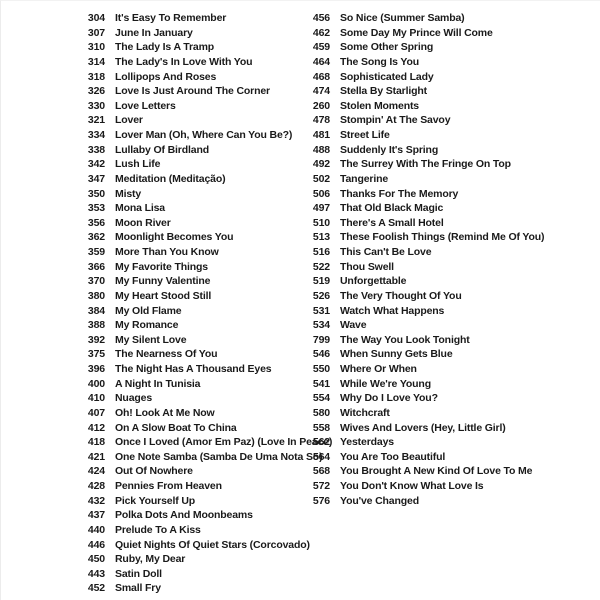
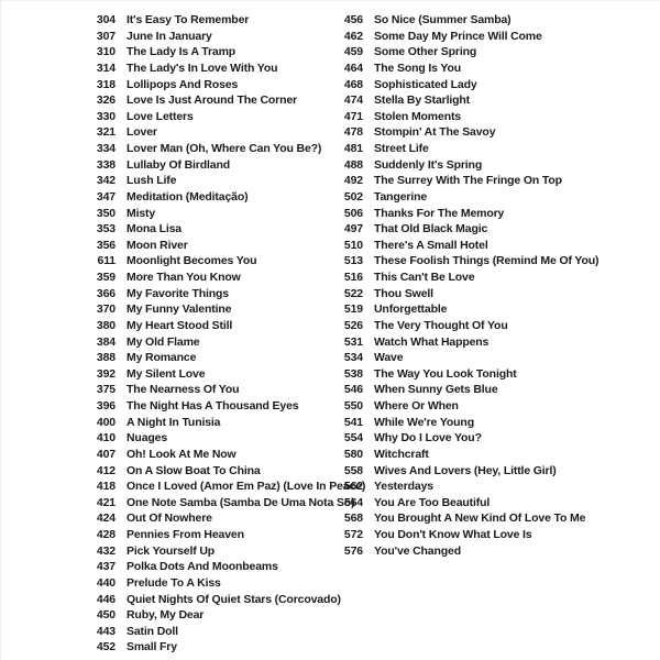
  304
  It's Easy To Remember
  307
  June In January
  310
  The Lady Is A Tramp
  314
  The Lady's In Love With You
  318
  Lollipops And Roses
  326
  Love Is Just Around The Corner
  330
  Love Letters
  321
  Lover
  334
  Lover Man (Oh, Where Can You Be?)
  338
  Lullaby Of Birdland
  342
  Lush Life
  347
  Meditation (Meditação)
  350
  Misty
  353
  Mona Lisa
  356
  Moon River
- 362
+ 611
  Moonlight Becomes You
  359
  More Than You Know
  366
  My Favorite Things
  370
  My Funny Valentine
  380
  My Heart Stood Still
  384
  My Old Flame
  388
  My Romance
  392
  My Silent Love
  375
  The Nearness Of You
  396
  The Night Has A Thousand Eyes
  400
  A Night In Tunisia
  410
  Nuages
  407
  Oh! Look At Me Now
  412
  On A Slow Boat To China
  418
  Once I Loved (Amor Em Paz) (Love In Peace)
  421
  One Note Samba (Samba De Uma Nota So)
  424
  Out Of Nowhere
  428
  Pennies From Heaven
  432
  Pick Yourself Up
  437
  Polka Dots And Moonbeams
  440
  Prelude To A Kiss
  446
  Quiet Nights Of Quiet Stars (Corcovado)
  450
  Ruby, My Dear
  443
  Satin Doll
  452
  Small Fry
  456
  So Nice (Summer Samba)
  462
  Some Day My Prince Will Come
  459
  Some Other Spring
  464
  The Song Is You
  468
  Sophisticated Lady
  474
  Stella By Starlight
- 260
+ 471
  Stolen Moments
  478
  Stompin' At The Savoy
  481
  Street Life
  488
  Suddenly It's Spring
  492
  The Surrey With The Fringe On Top
  502
  Tangerine
  506
  Thanks For The Memory
  497
  That Old Black Magic
  510
  There's A Small Hotel
  513
  These Foolish Things (Remind Me Of You)
  516
  This Can't Be Love
  522
  Thou Swell
  519
  Unforgettable
  526
  The Very Thought Of You
  531
  Watch What Happens
  534
  Wave
- 799
+ 538
  The Way You Look Tonight
  546
  When Sunny Gets Blue
  550
  Where Or When
  541
  While We're Young
  554
  Why Do I Love You?
  580
  Witchcraft
  558
  Wives And Lovers (Hey, Little Girl)
  562
  Yesterdays
  564
  You Are Too Beautiful
  568
  You Brought A New Kind Of Love To Me
  572
  You Don't Know What Love Is
  576
  You've Changed
